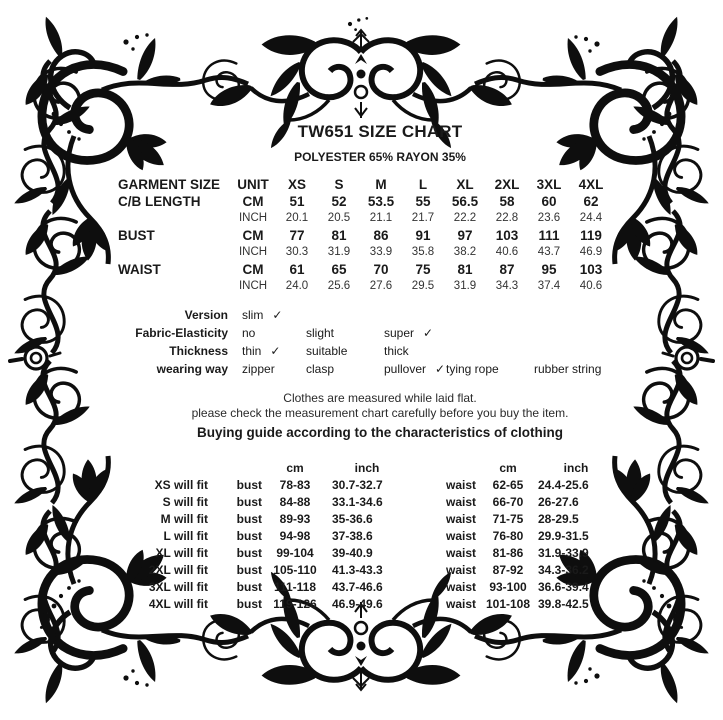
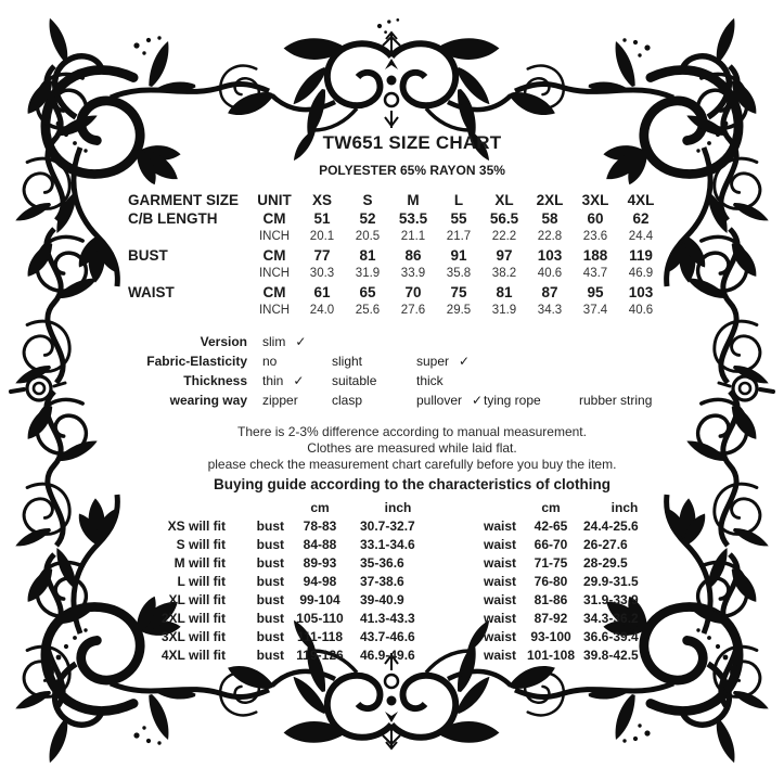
  TW651 SIZE CHART
  POLYESTER 65% RAYON 35%
  GARMENT SIZE
  UNIT
  XS
  S
  M
  L
  XL
  2XL
  3XL
  4XL
  C/B LENGTH
  CM
  51
  52
  53.5
  55
  56.5
  58
  60
  62
  INCH
  20.1
  20.5
  21.1
  21.7
  22.2
  22.8
  23.6
  24.4
  BUST
  CM
  77
  81
  86
  91
  97
  103
- 111
+ 188
  119
  INCH
  30.3
  31.9
  33.9
  35.8
  38.2
  40.6
  43.7
  46.9
  WAIST
  CM
  61
  65
  70
  75
  81
  87
  95
  103
  INCH
  24.0
  25.6
  27.6
  29.5
  31.9
  34.3
  37.4
  40.6
  Version
  slim ✓
  Fabric-Elasticity
  no
  slight
  super ✓
  Thickness
  thin ✓
  suitable
  thick
  wearing way
  zipper
  clasp
  pullover ✓
  tying rope
  rubber string
+ There is 2-3% difference according to manual measurement.
  Clothes are measured while laid flat.
  please check the measurement chart carefully before you buy the item.
  Buying guide according to the characteristics of clothing
  cm
  inch
  cm
  inch
  XS will fit
  bust
  78-83
  30.7-32.7
  waist
- 62-65
+ 42-65
  24.4-25.6
  S will fit
  bust
  84-88
  33.1-34.6
  waist
  66-70
  26-27.6
  M will fit
  bust
  89-93
  35-36.6
  waist
  71-75
  28-29.5
  L will fit
  bust
  94-98
  37-38.6
  waist
  76-80
  29.9-31.5
  XL will fit
  bust
  99-104
  39-40.9
  waist
  81-86
  31.9-33.9
  2XL will fit
  bust
  105-110
  41.3-43.3
  waist
  87-92
  34.3-36.2
  3XL will fit
  bust
  111-118
  43.7-46.6
  waist
  93-100
  36.6-39.4
  4XL will fit
  bust
  119-126
  46.9-49.6
  waist
  101-108
  39.8-42.5
